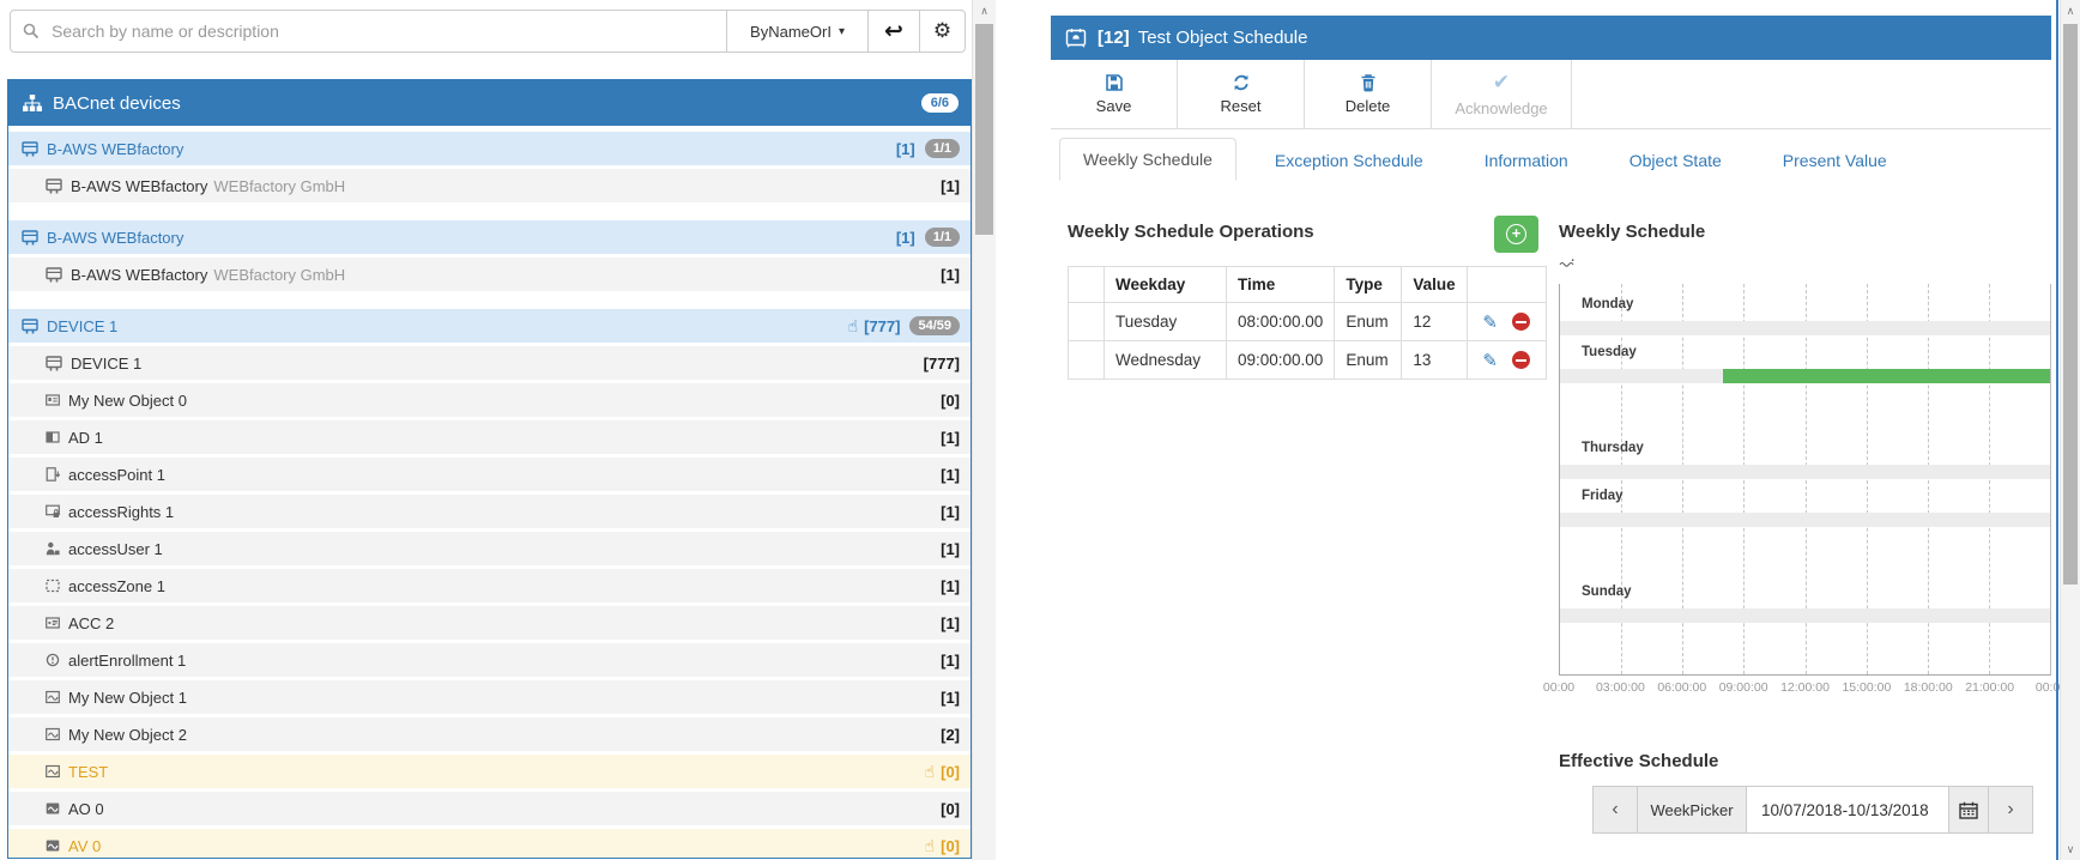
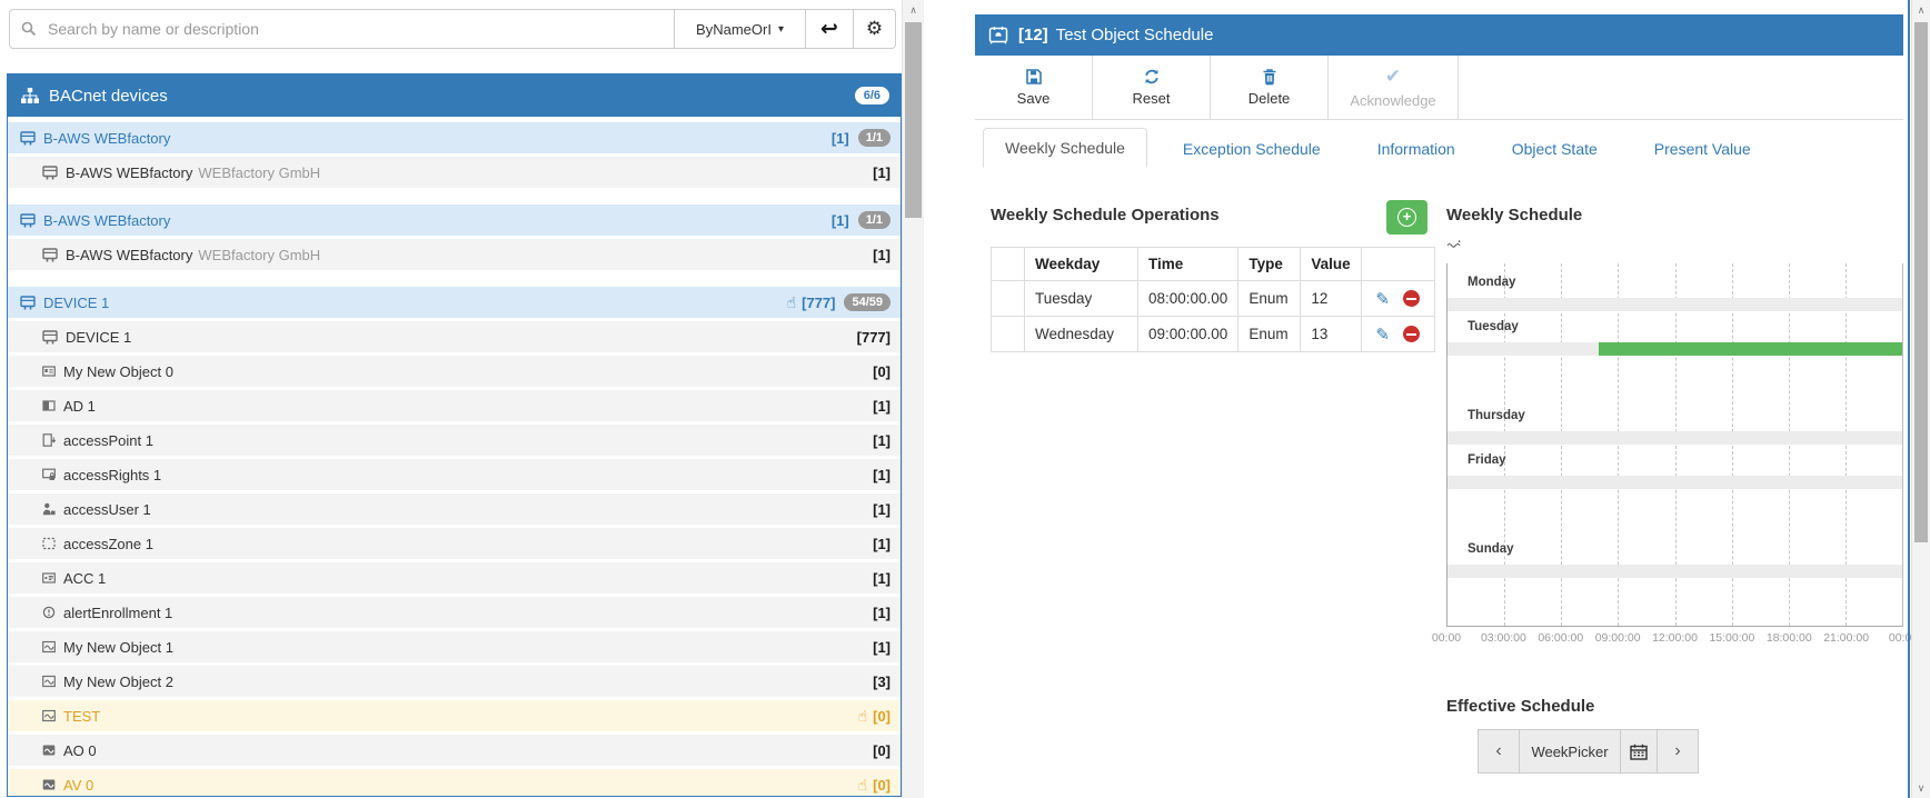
  Search by name or description
  ByNameOrI
  ▾
  ↩
  ⚙
  BACnet devices
  6/6
  B-AWS WEBfactory
  [1]
  1/1
  B-AWS WEBfactory
  WEBfactory GmbH
  [1]
  B-AWS WEBfactory
  [1]
  1/1
  B-AWS WEBfactory
  WEBfactory GmbH
  [1]
  DEVICE 1
  ☝
  [777]
  54/59
  DEVICE 1
  [777]
  My New Object 0
  [0]
  AD 1
  [1]
  accessPoint 1
  [1]
  accessRights 1
  [1]
  accessUser 1
  [1]
  accessZone 1
  [1]
- ACC 2
+ ACC 1
  [1]
  alertEnrollment 1
  [1]
  My New Object 1
  [1]
  My New Object 2
- [2]
+ [3]
  TEST
  ☝
  [0]
  AO 0
  [0]
  AV 0
  ☝
  [0]
  ∧
  [12]
  Test Object Schedule
  Save
  Reset
  Delete
  ✔
  Acknowledge
  Weekly Schedule
  Exception Schedule
  Information
  Object State
  Present Value
  Weekly Schedule Operations
  +
  	Weekday	Time	Type	Value
  	Tuesday	08:00:00.00	Enum	12	✎
  	Wednesday	09:00:00.00	Enum	13	✎
  Weekly Schedule
  Monday
  Tuesday
  Thursday
  Friday
  Sunday
  00:00
  03:00:00
  06:00:00
  09:00:00
  12:00:00
  15:00:00
  18:00:00
  21:00:00
  Effective Schedule
  ‹
  WeekPicker
- 10/07/2018-10/13/2018
  ›
  ∧
  ∨
